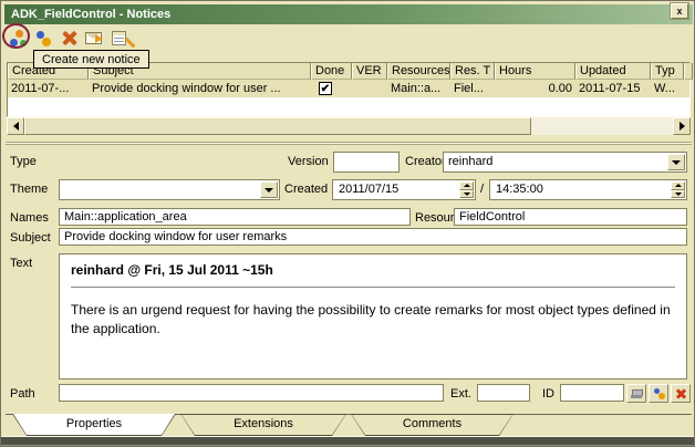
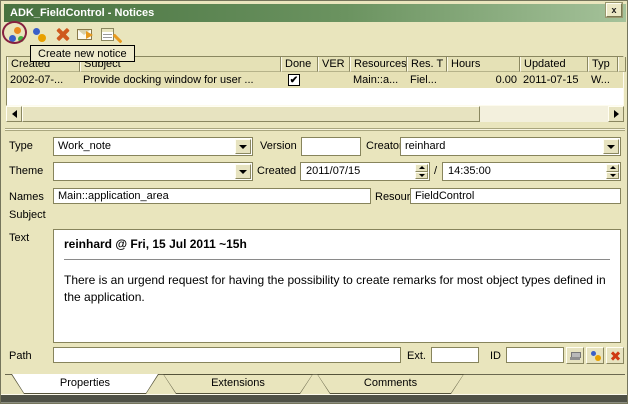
  ADK_FieldControl - Notices
  x
  Create new notice
  Created
  Subject
  Done
  VER
  Resources
  Res. T
  Hours
  Updated
  Typ
- 2011-07-...
+ 2002-07-...
  Provide docking window for user ...
  ✔
  Main::a...
  Fiel...
  0.00
  2011-07-15
  W...
  Type
+ Work_note
  Version
  Creato
  reinhard
  Theme
  Created
  2011/07/15
  /
  14:35:00
  Names
  Main::application_area
  Resour
  FieldControl
  Subject
- Provide docking window for user remarks
  Text
  reinhard @ Fri, 15 Jul 2011 ~15h
  There is an urgend request for having the possibility to create remarks for most object types defined in the application.
  Path
  Ext.
  ID
  Properties
  Extensions
  Comments
